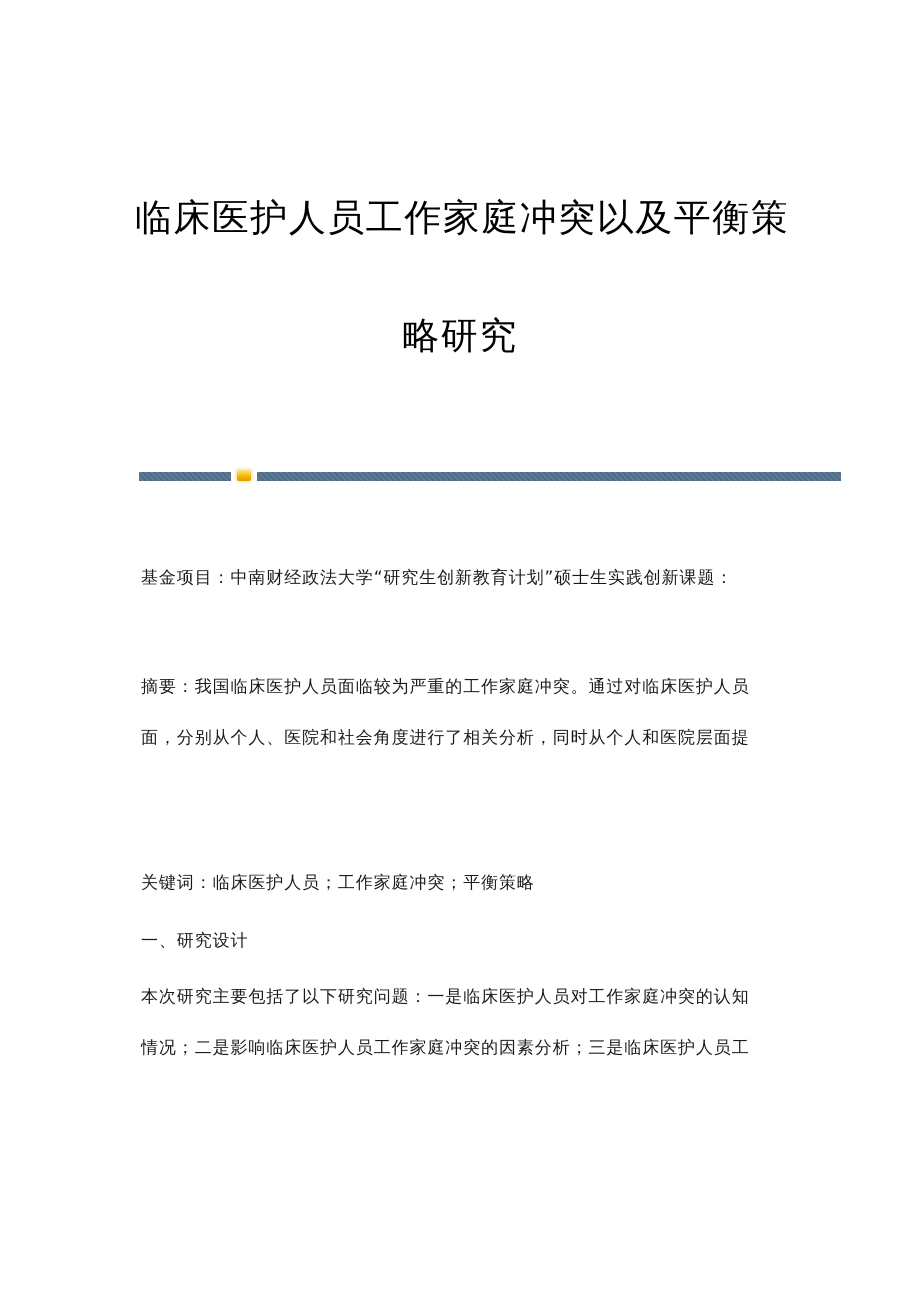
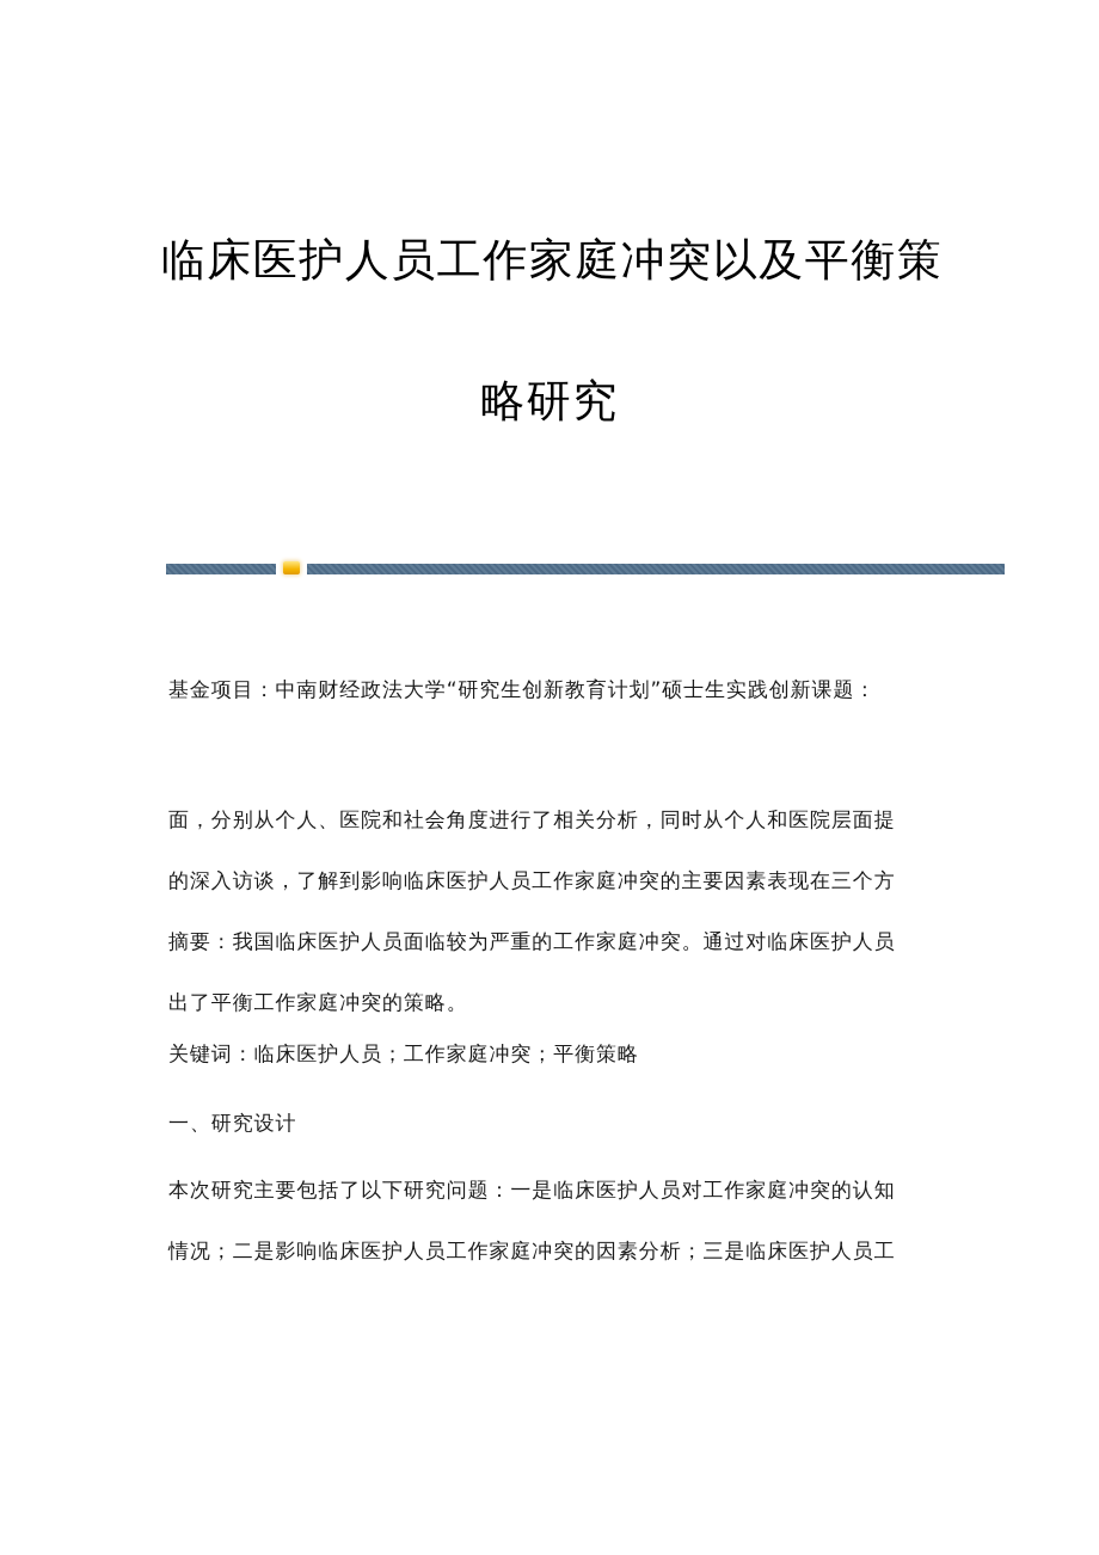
  临床医护人员工作家庭冲突以及平衡策
  略研究
  基金项目：中南财经政法大学“研究生创新教育计划”硕士生实践创新课题：
- 摘要：我国临床医护人员面临较为严重的工作家庭冲突。通过对临床医护人员
+ 面，分别从个人、医院和社会角度进行了相关分析，同时从个人和医院层面提
+ 的深入访谈，了解到影响临床医护人员工作家庭冲突的主要因素表现在三个方
- 面，分别从个人、医院和社会角度进行了相关分析，同时从个人和医院层面提
+ 摘要：我国临床医护人员面临较为严重的工作家庭冲突。通过对临床医护人员
+ 出了平衡工作家庭冲突的策略。
  关键词：临床医护人员；工作家庭冲突；平衡策略
  一、研究设计
  本次研究主要包括了以下研究问题：一是临床医护人员对工作家庭冲突的认知
  情况；二是影响临床医护人员工作家庭冲突的因素分析；三是临床医护人员工
